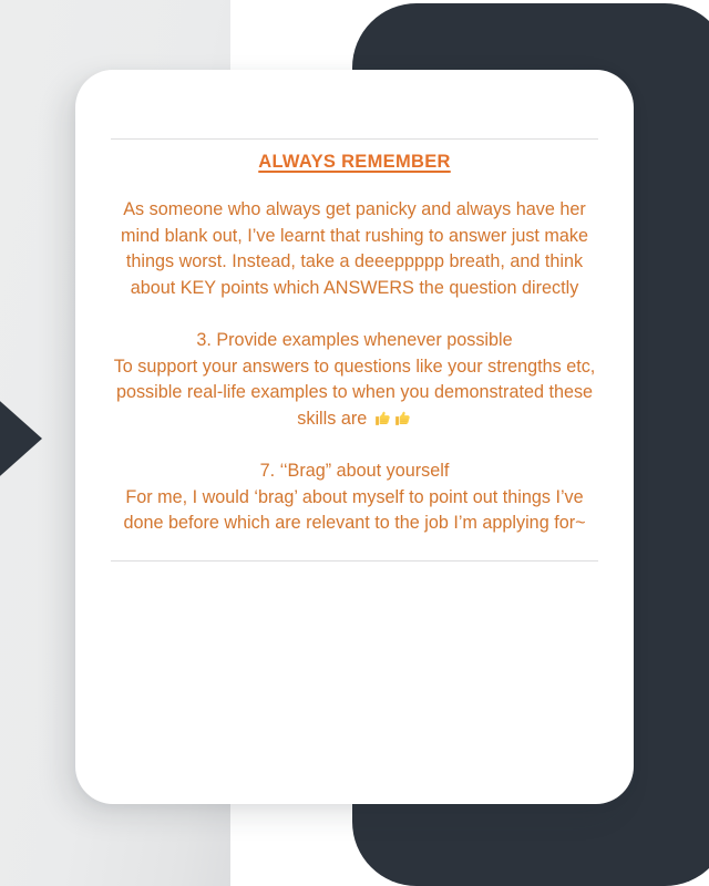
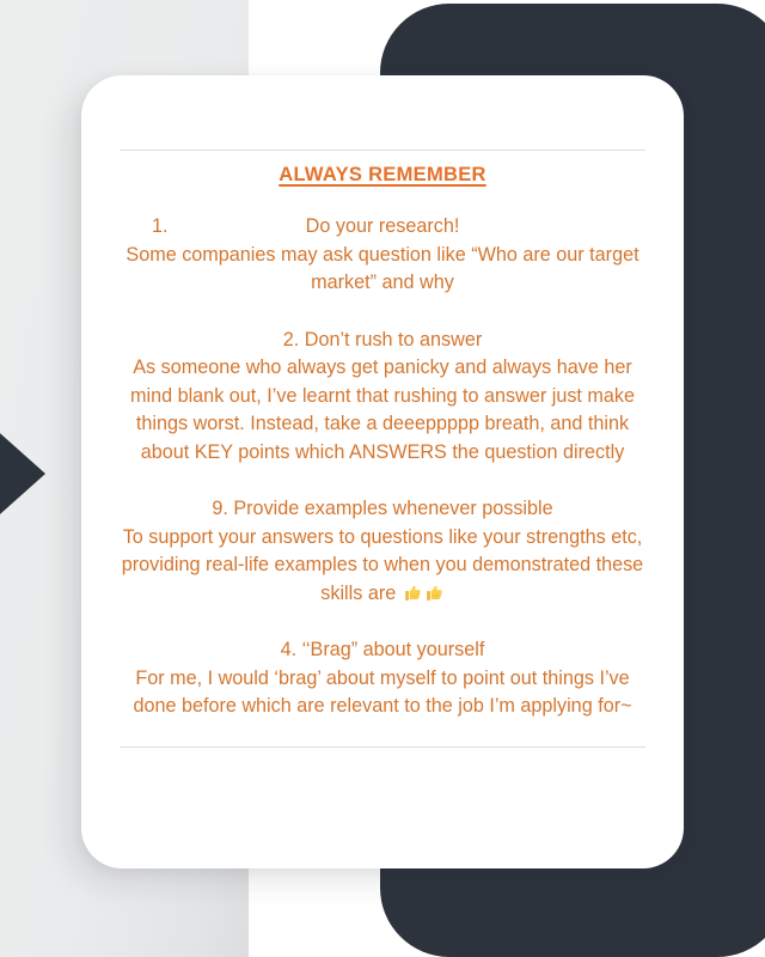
  ALWAYS REMEMBER
+ 1.
+ Do your research!
+ Some companies may ask question like “Who are our target market” and why
+ 2. Don’t rush to answer
  As someone who always get panicky and always have her mind blank out, I’ve learnt that rushing to answer just make things worst. Instead, take a deeeppppp breath, and think about KEY points which ANSWERS the question directly
- 3. Provide examples whenever possible
+ 9. Provide examples whenever possible
- To support your answers to questions like your strengths etc, possible real-life examples to when you demonstrated these skills are
+ To support your answers to questions like your strengths etc, providing real-life examples to when you demonstrated these skills are
- 7. ‘‘Brag” about yourself
+ 4. ‘‘Brag” about yourself
  For me, I would ‘brag’ about myself to point out things I’ve done before which are relevant to the job I’m applying for~
